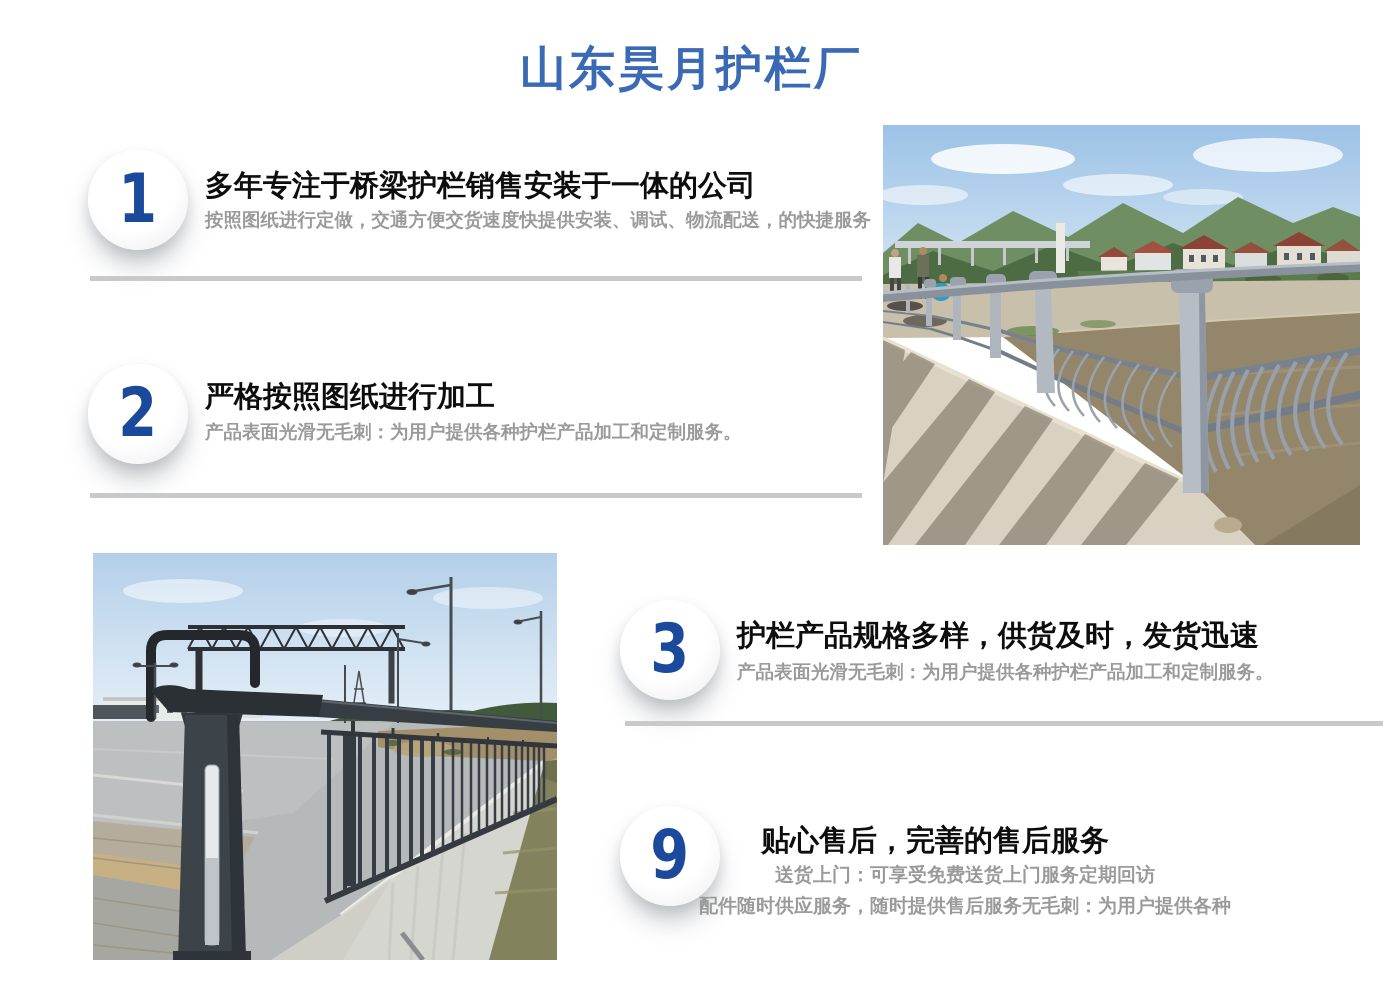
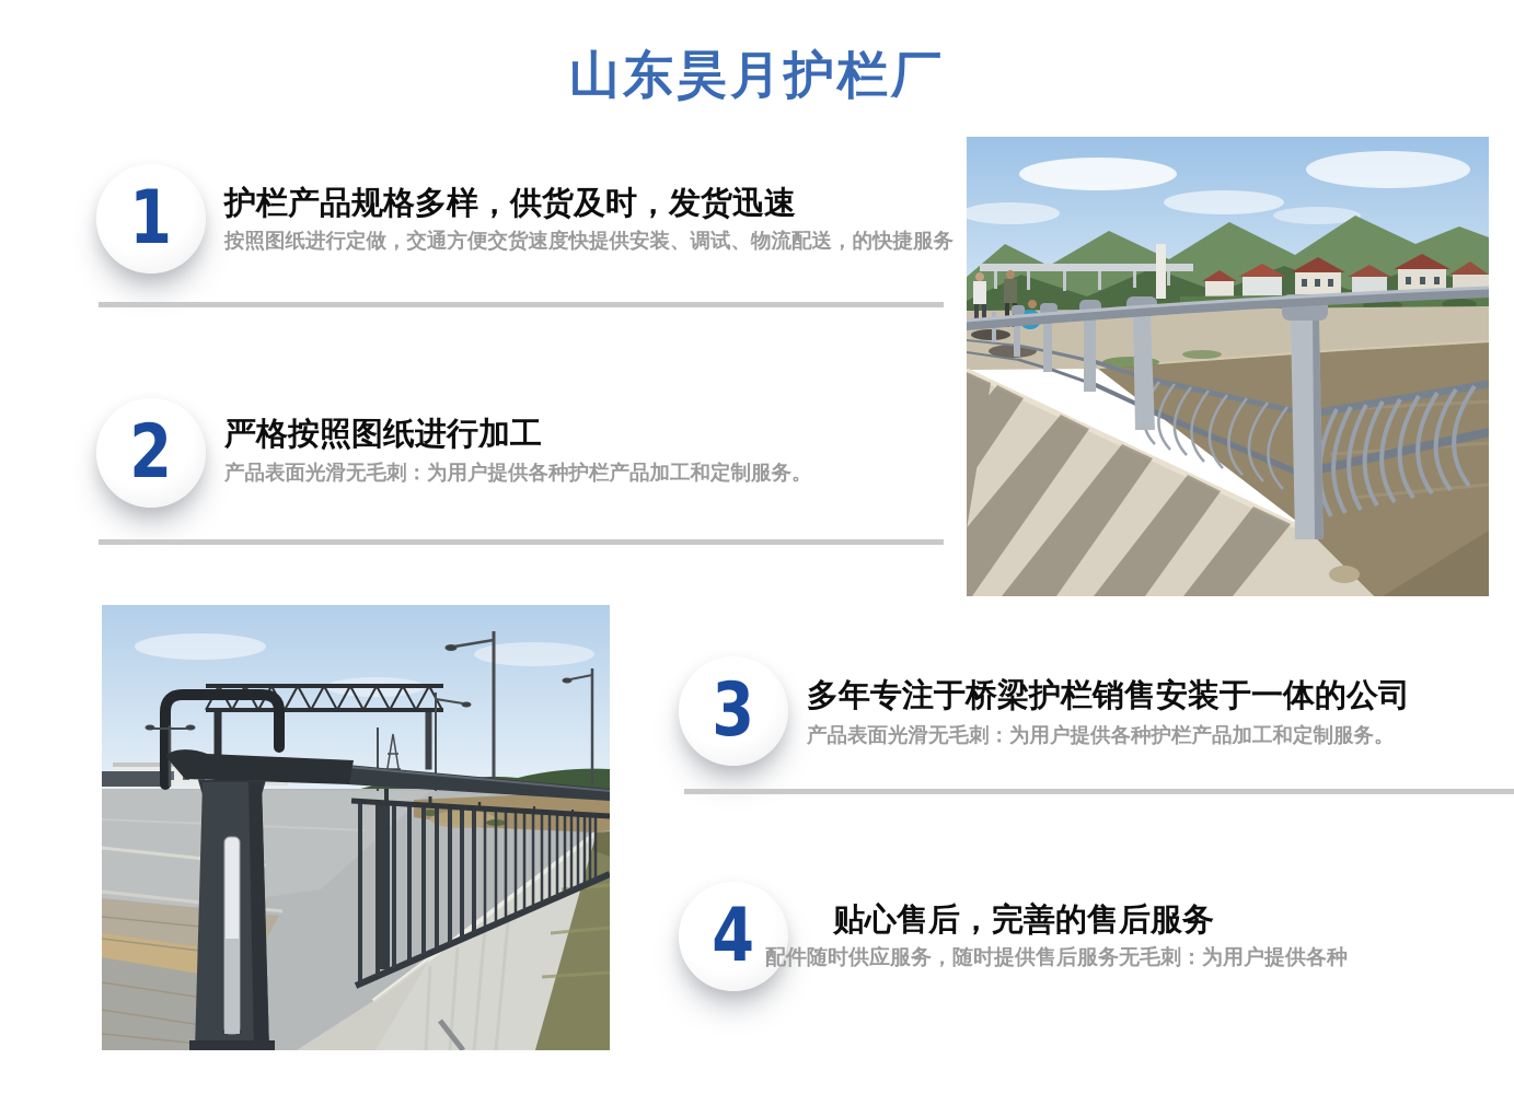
  山东昊月护栏厂
  1
- 多年专注于桥梁护栏销售安装于一体的公司
+ 护栏产品规格多样，供货及时，发货迅速
  按照图纸进行定做，交通方便交货速度快提供安装、调试、物流配送，的快捷服务
  2
  严格按照图纸进行加工
  产品表面光滑无毛刺：为用户提供各种护栏产品加工和定制服务。
  3
- 护栏产品规格多样，供货及时，发货迅速
+ 多年专注于桥梁护栏销售安装于一体的公司
  产品表面光滑无毛刺：为用户提供各种护栏产品加工和定制服务。
- 9
+ 4
  贴心售后，完善的售后服务
- 送货上门：可享受免费送货上门服务定期回访
  配件随时供应服务，随时提供售后服务无毛刺：为用户提供各种
